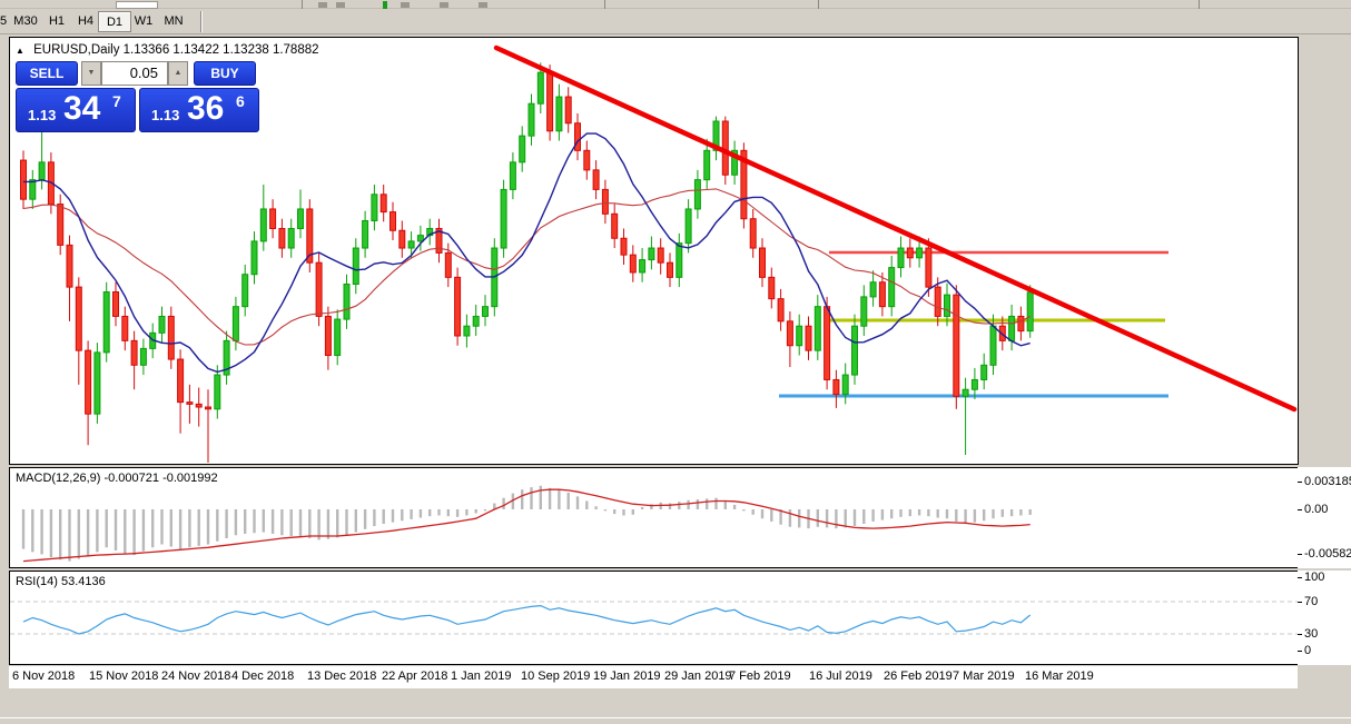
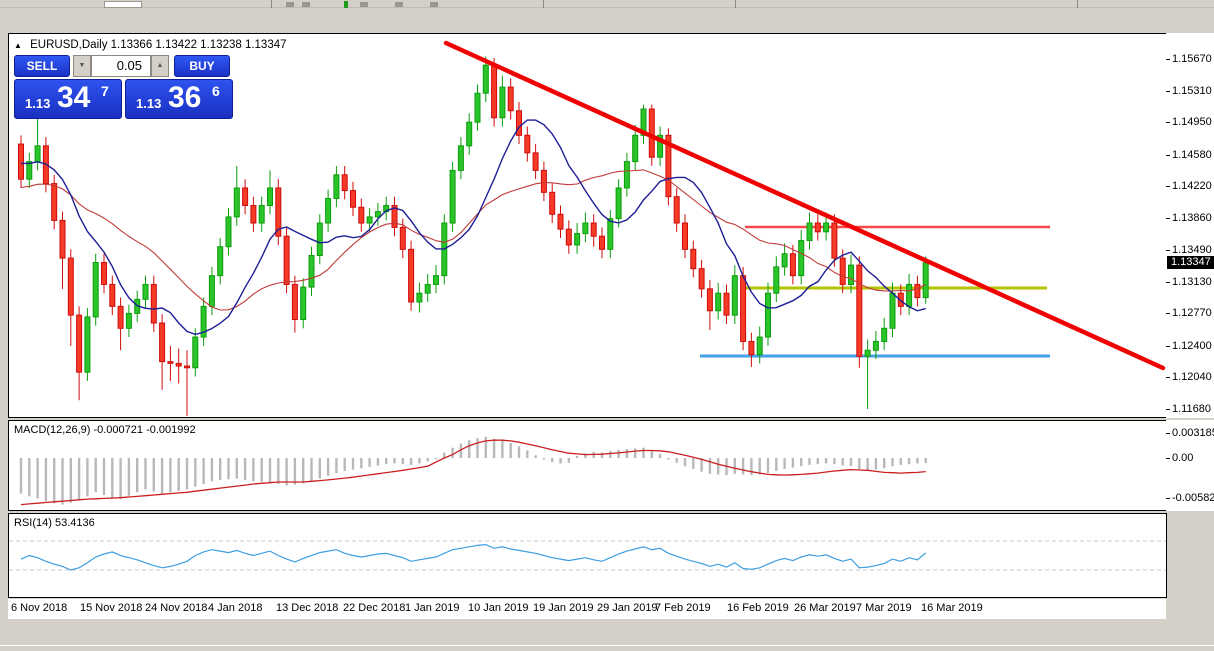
- 5
- M30
- H1
- H4
- D1
- W1
- MN
- ▲ EURUSD,Daily 1.13366 1.13422 1.13238 1.78882
+ ▲ EURUSD,Daily 1.13366 1.13422 1.13238 1.13347
  SELL
  0.05
  BUY
  1.13
  34
  7
  1.13
  36
  6
+ 1.15670
+ 1.15310
+ 1.14950
+ 1.14580
+ 1.14220
+ 1.13860
+ 1.13490
+ 1.13130
+ 1.12770
+ 1.12400
+ 1.12040
+ 1.11680
+ 1.13347
  MACD(12,26,9) -0.000721 -0.001992
  0.00318
  0.00
  -0.00582
  RSI(14) 53.4136
- 100
- 70
- 30
- 0
  6 Nov 2018
  15 Nov 2018
  24 Nov 2018
- 4 Dec 2018
+ 4 Jan 2018
  13 Dec 2018
- 22 Apr 2018
+ 22 Dec 2018
  1 Jan 2019
- 10 Sep 2019
+ 10 Jan 2019
  19 Jan 2019
  29 Jan 2019
  7 Feb 2019
- 16 Jul 2019
+ 16 Feb 2019
- 26 Feb 2019
+ 26 Mar 2019
  7 Mar 2019
  16 Mar 2019
